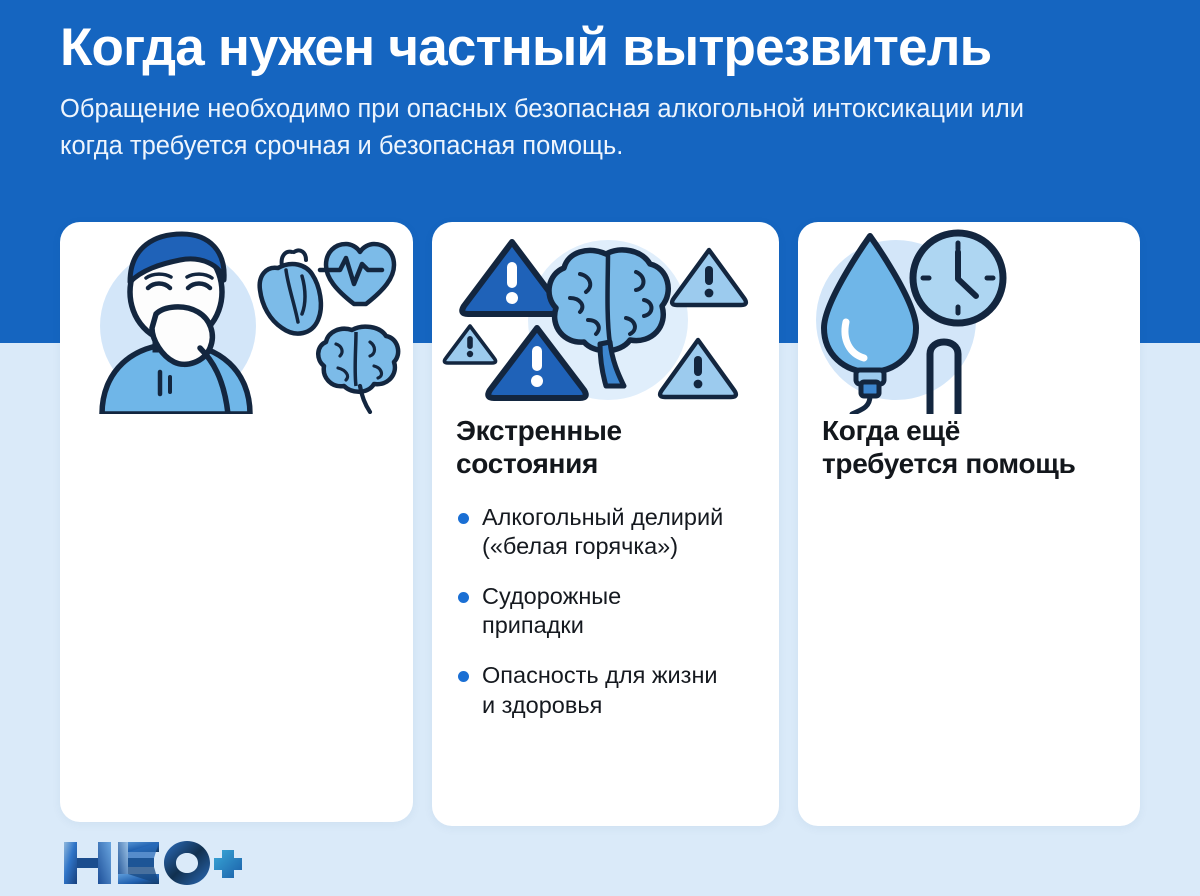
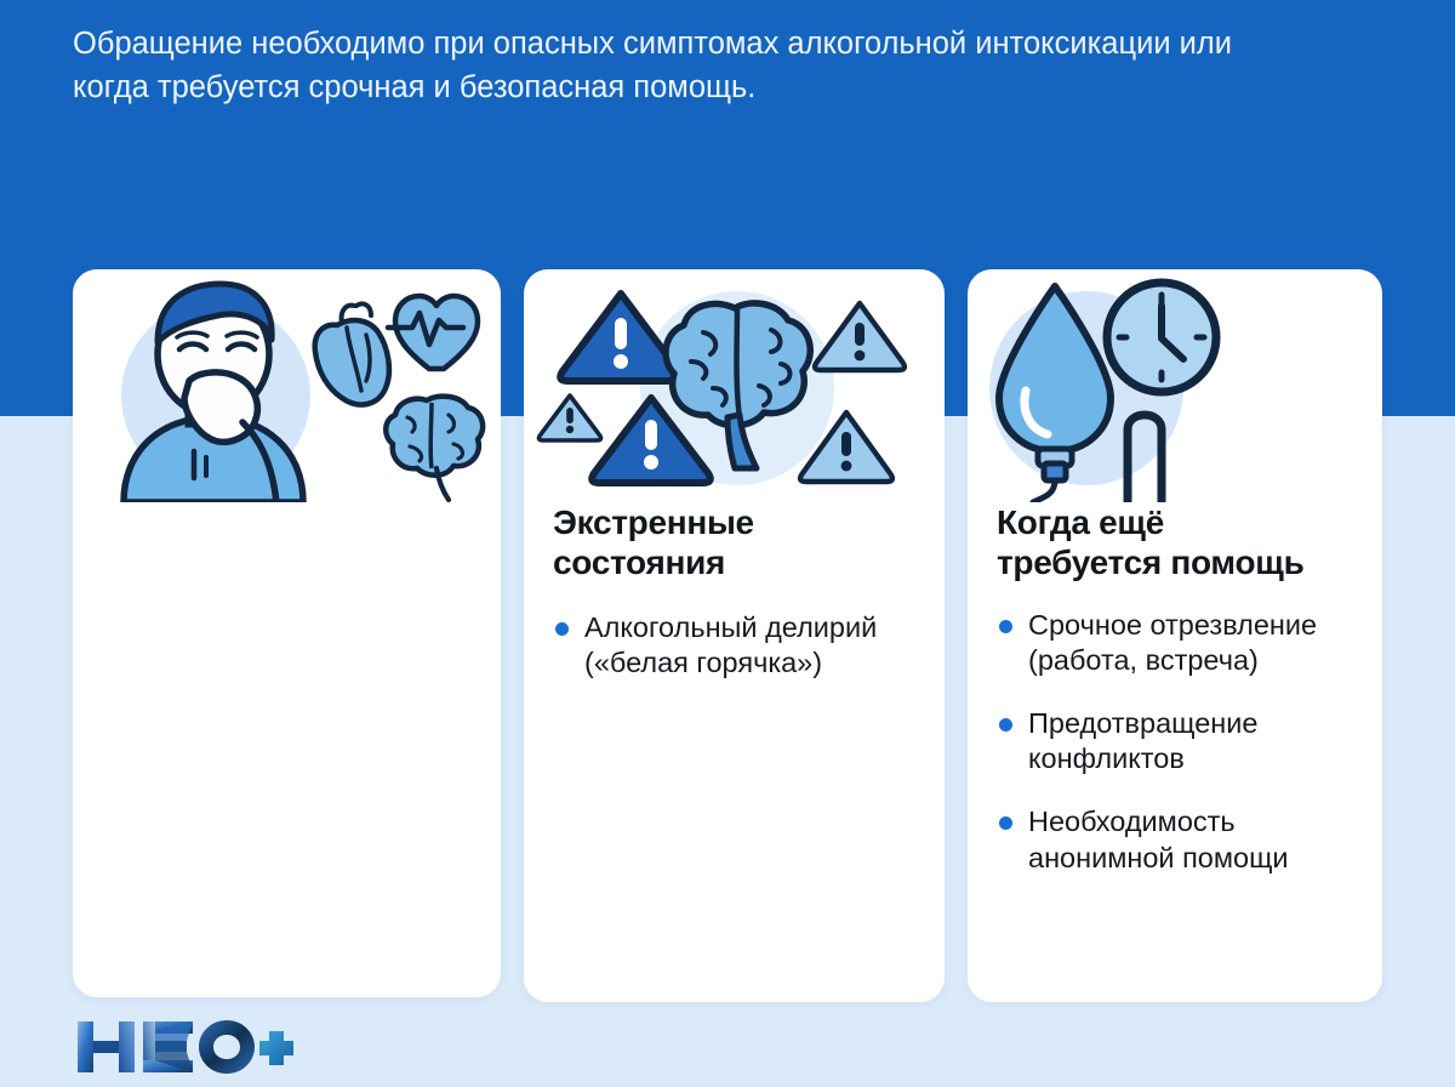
- Когда нужен частный вытрезвитель
- Обращение необходимо при опасных безопасная алкогольной интоксикации или когда требуется срочная и безопасная помощь.
+ Обращение необходимо при опасных симптомах алкогольной интоксикации или когда требуется срочная и безопасная помощь.
  Экстренные
  состояния
  Алкогольный делирий
  («белая горячка»)
- Судорожные
- припадки
- Опасность для жизни
- и здоровья
  Когда ещё
  требуется помощь
+ Срочное отрезвление
+ (работа, встреча)
+ Предотвращение
+ конфликтов
+ Необходимость
+ анонимной помощи
